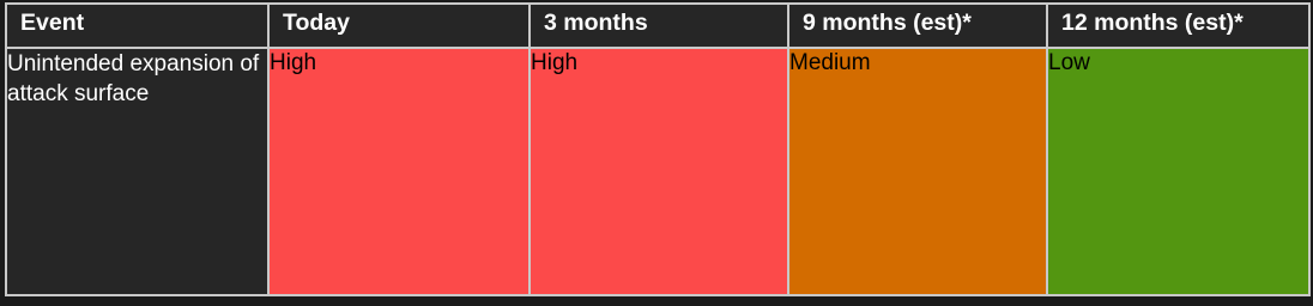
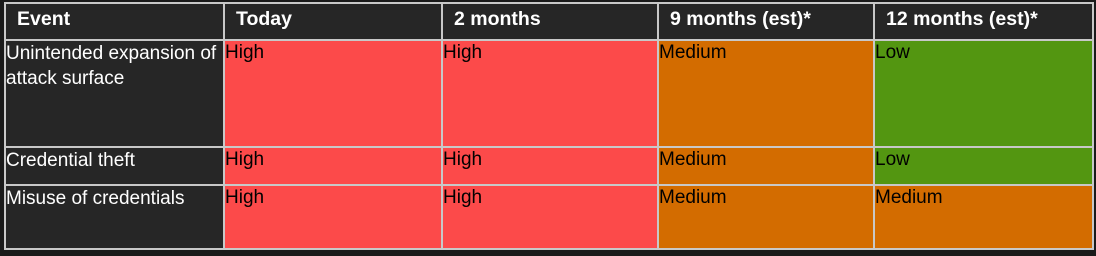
- Event	Today	3 months	9 months (est)*	12 months (est)*
+ Event	Today	2 months	9 months (est)*	12 months (est)*
  Unintended expansion of attack surface	High	High	Medium	Low
+ Credential theft	High	High	Medium	Low
+ Misuse of credentials	High	High	Medium	Medium
